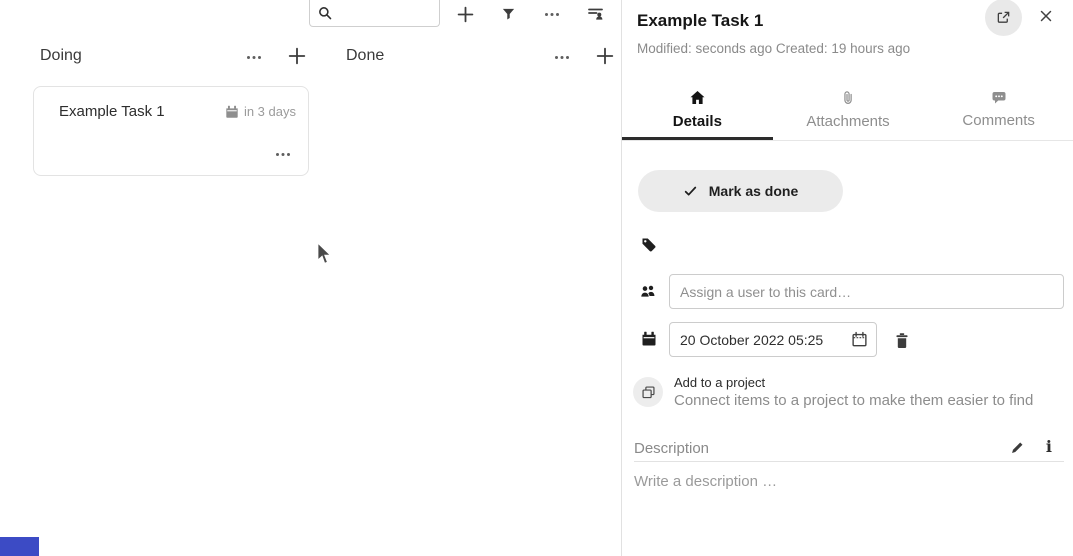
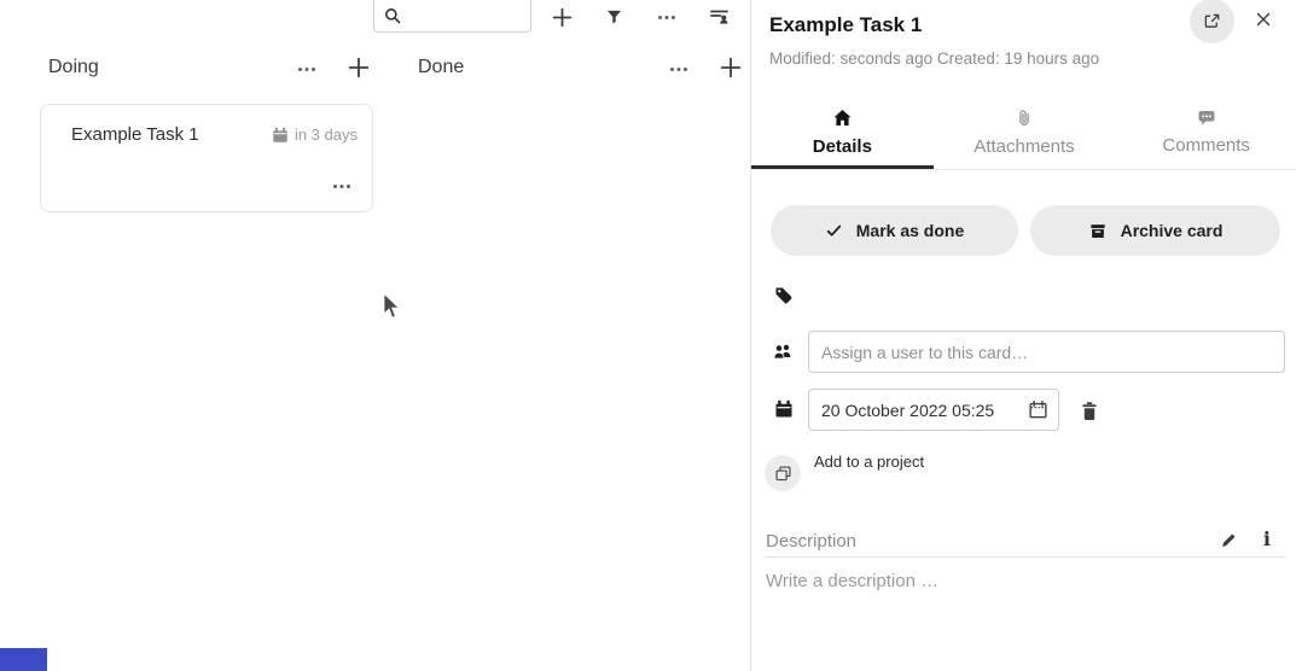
  Doing
  Done
  Example Task 1
  in 3 days
  Example Task 1
  Modified: seconds ago Created: 19 hours ago
  Details
  Attachments
  Comments
  Mark as done
+ Archive card
  Assign a user to this card…
  20 October 2022 05:25
  Add to a project
- Connect items to a project to make them easier to find
  Description
  i
  Write a description …
